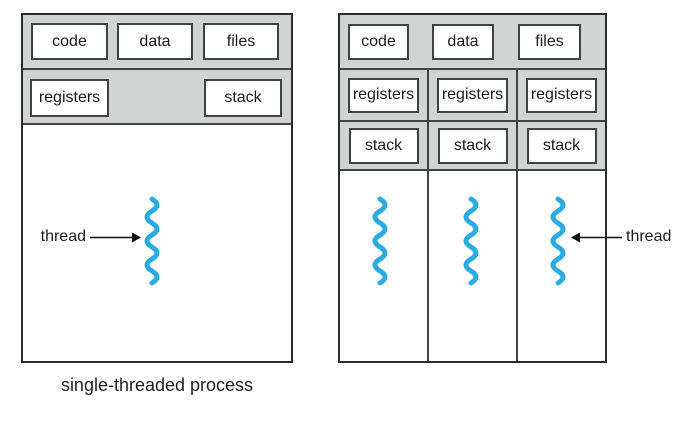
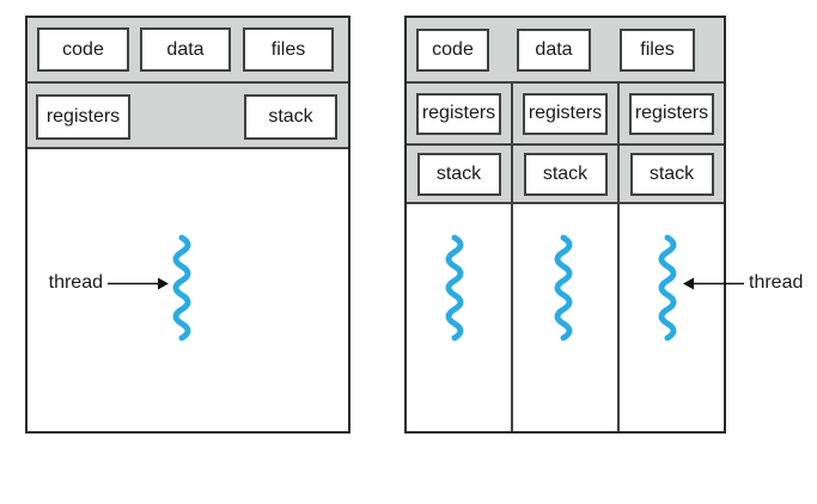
  code
  data
  files
  registers
  stack
  code
  data
  files
  registers
  stack
  registers
  stack
  registers
  stack
  thread
  thread
- single-threaded process
